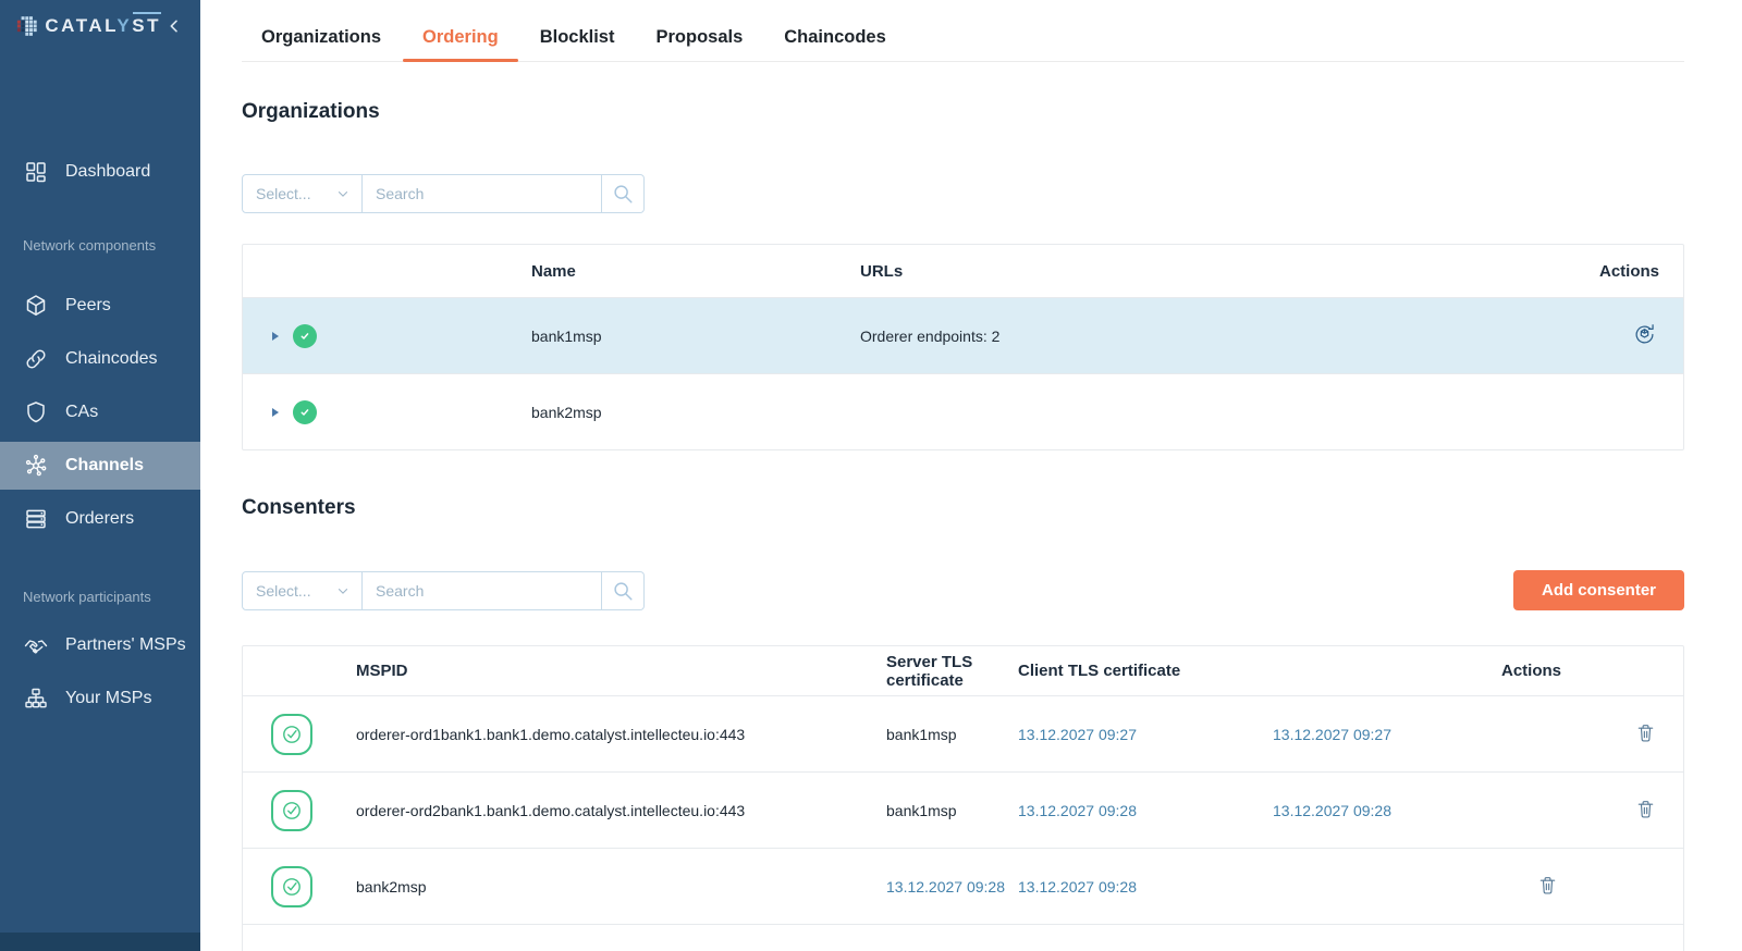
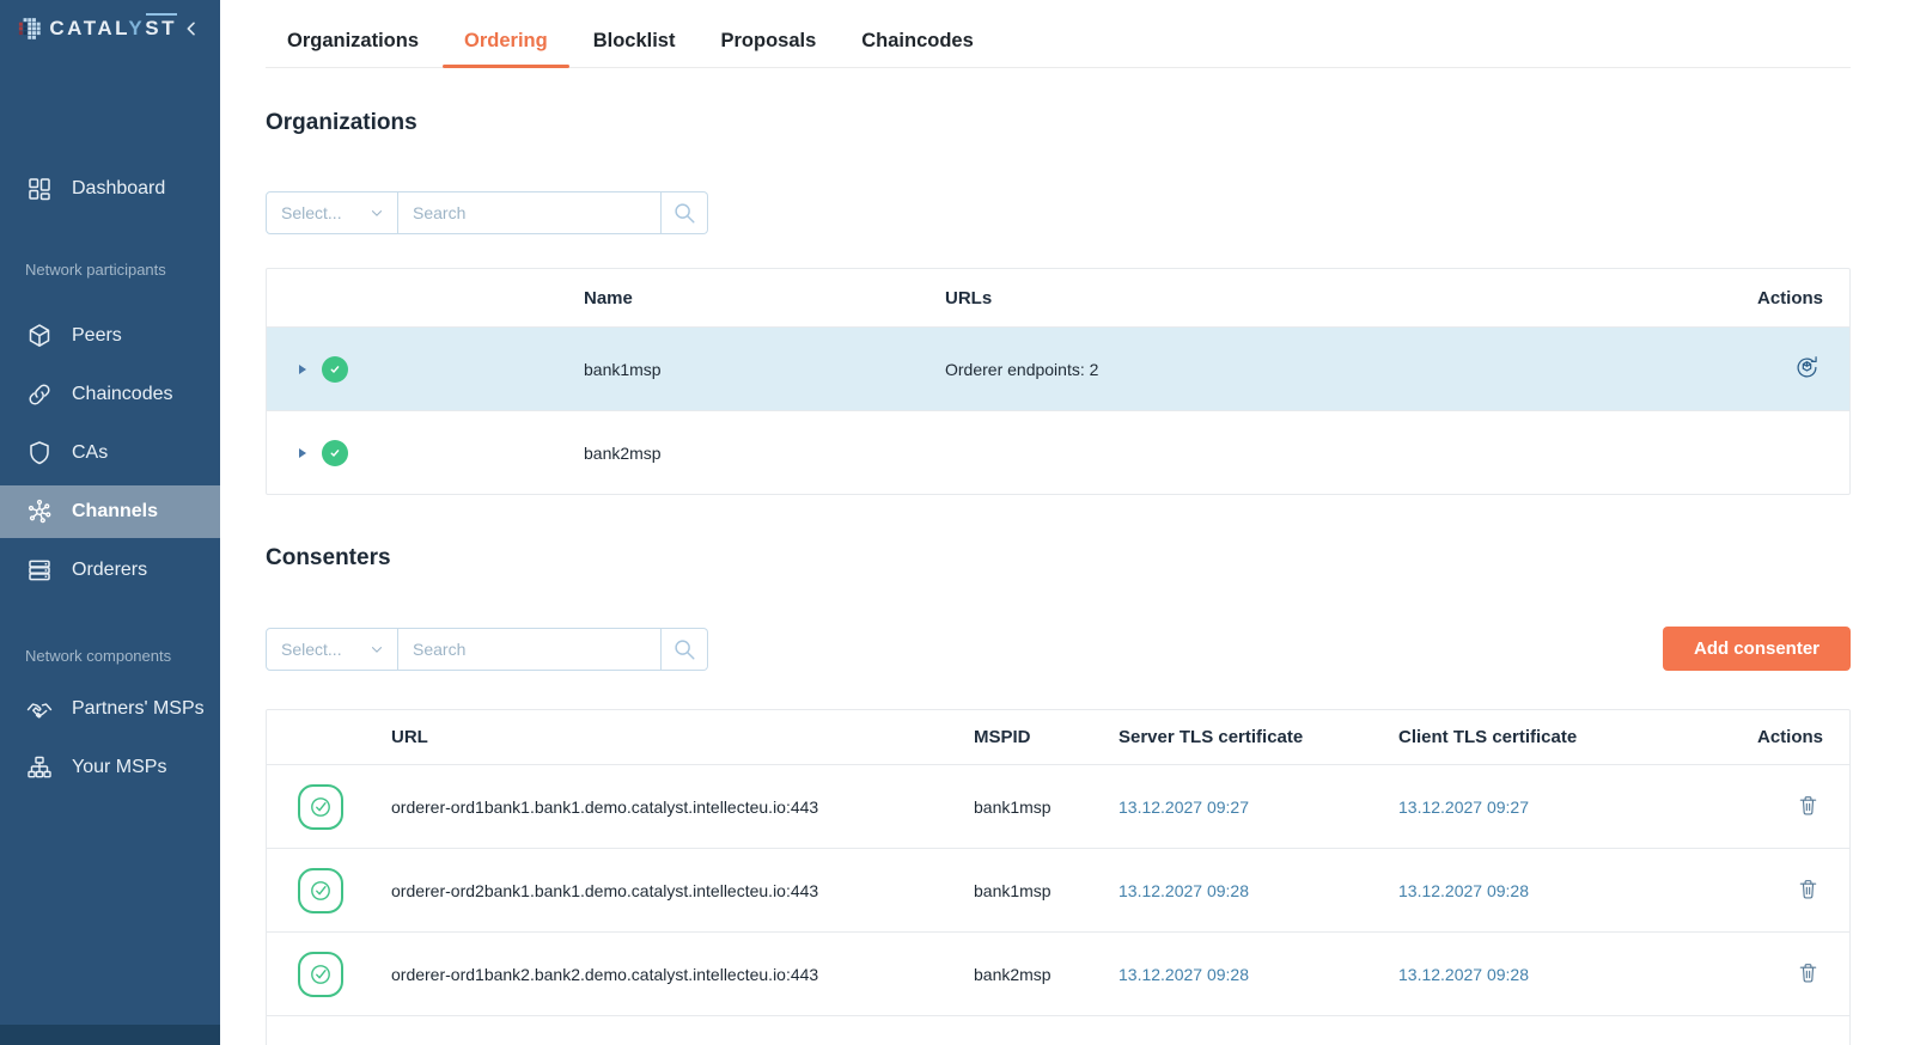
  CATALYST
  Dashboard
- Network components
+ Network participants
  Peers
  Chaincodes
  CAs
  Channels
  Orderers
- Network participants
+ Network components
  Partners' MSPs
  Your MSPs
  Organizations
  Ordering
  Blocklist
  Proposals
  Chaincodes
  Organizations
  Select...
  Search
  Name
  URLs
  Actions
  bank1msp
  Orderer endpoints: 2
  bank2msp
  Consenters
  Select...
  Search
  Add consenter
+ URL
  MSPID
  Server TLS certificate
  Client TLS certificate
  Actions
  orderer-ord1bank1.bank1.demo.catalyst.intellecteu.io:443
  bank1msp
  13.12.2027 09:27
  13.12.2027 09:27
  orderer-ord2bank1.bank1.demo.catalyst.intellecteu.io:443
  bank1msp
  13.12.2027 09:28
  13.12.2027 09:28
+ orderer-ord1bank2.bank2.demo.catalyst.intellecteu.io:443
  bank2msp
  13.12.2027 09:28
  13.12.2027 09:28
